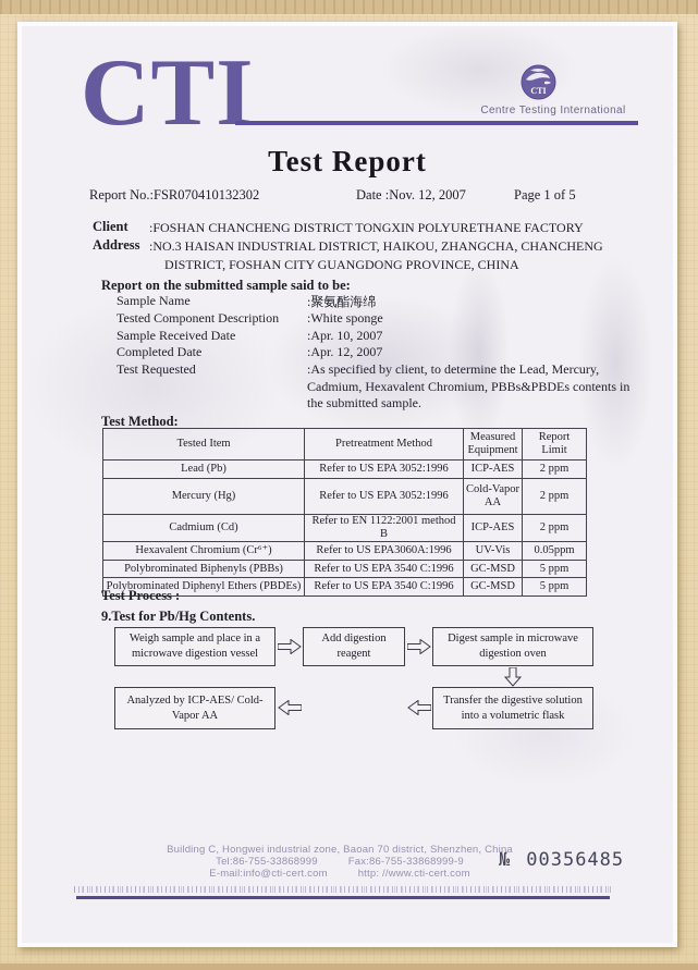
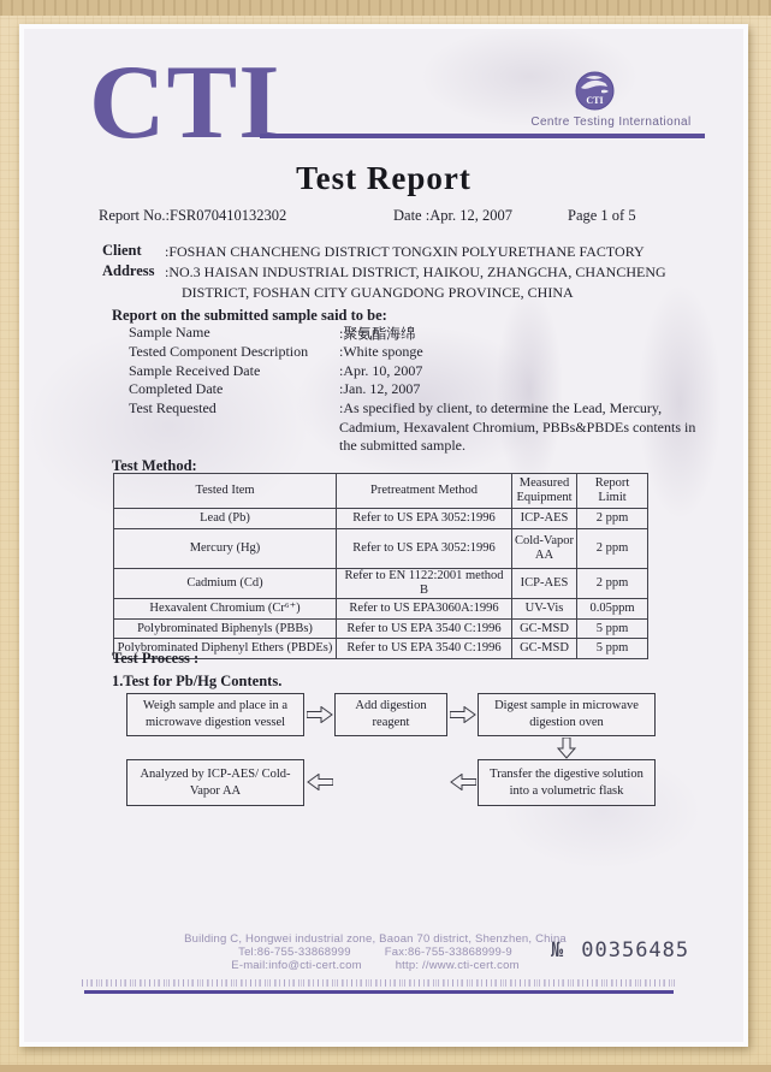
  CTI
  CTI
  Centre Testing International
  Test Report
  Report No.:FSR070410132302
- Date :Nov. 12, 2007
+ Date :Apr. 12, 2007
  Page 1 of 5
  Client
  :FOSHAN CHANCHENG DISTRICT TONGXIN POLYURETHANE FACTORY
  Address
  :NO.3 HAISAN INDUSTRIAL DISTRICT, HAIKOU, ZHANGCHA, CHANCHENG
  DISTRICT, FOSHAN CITY GUANGDONG PROVINCE, CHINA
  Report on the submitted sample said to be:
  Sample Name
  :聚氨酯海绵
  Tested Component Description
  :White sponge
  Sample Received Date
  :Apr. 10, 2007
  Completed Date
- :Apr. 12, 2007
+ :Jan. 12, 2007
  Test Requested
  :As specified by client, to determine the Lead, Mercury, Cadmium, Hexavalent Chromium, PBBs&PBDEs contents in the submitted sample.
  Test Method:
  Tested Item	Pretreatment Method	Measured Equipment	Report Limit
  Lead (Pb)	Refer to US EPA 3052:1996	ICP-AES	2 ppm
  Mercury (Hg)	Refer to US EPA 3052:1996	Cold-Vapor AA	2 ppm
  Cadmium (Cd)	Refer to EN 1122:2001 method B	ICP-AES	2 ppm
  Hexavalent Chromium (Cr⁶⁺)	Refer to US EPA3060A:1996	UV-Vis	0.05ppm
  Polybrominated Biphenyls (PBBs)	Refer to US EPA 3540 C:1996	GC-MSD	5 ppm
  Polybrominated Diphenyl Ethers (PBDEs)	Refer to US EPA 3540 C:1996	GC-MSD	5 ppm
  Test Process :
- 9.Test for Pb/Hg Contents.
+ 1.Test for Pb/Hg Contents.
  Weigh sample and place in a microwave digestion vessel
  Add digestion reagent
  Digest sample in microwave digestion oven
  Analyzed by ICP-AES/ Cold-Vapor AA
  Transfer the digestive solution into a volumetric flask
  Building C, Hongwei industrial zone, Baoan 70 district, Shenzhen, China
  Tel:86-755-33868999
  Fax:86-755-33868999-9
  E-mail:info@cti-cert.com
  http: //www.cti-cert.com
  №
  00356485
